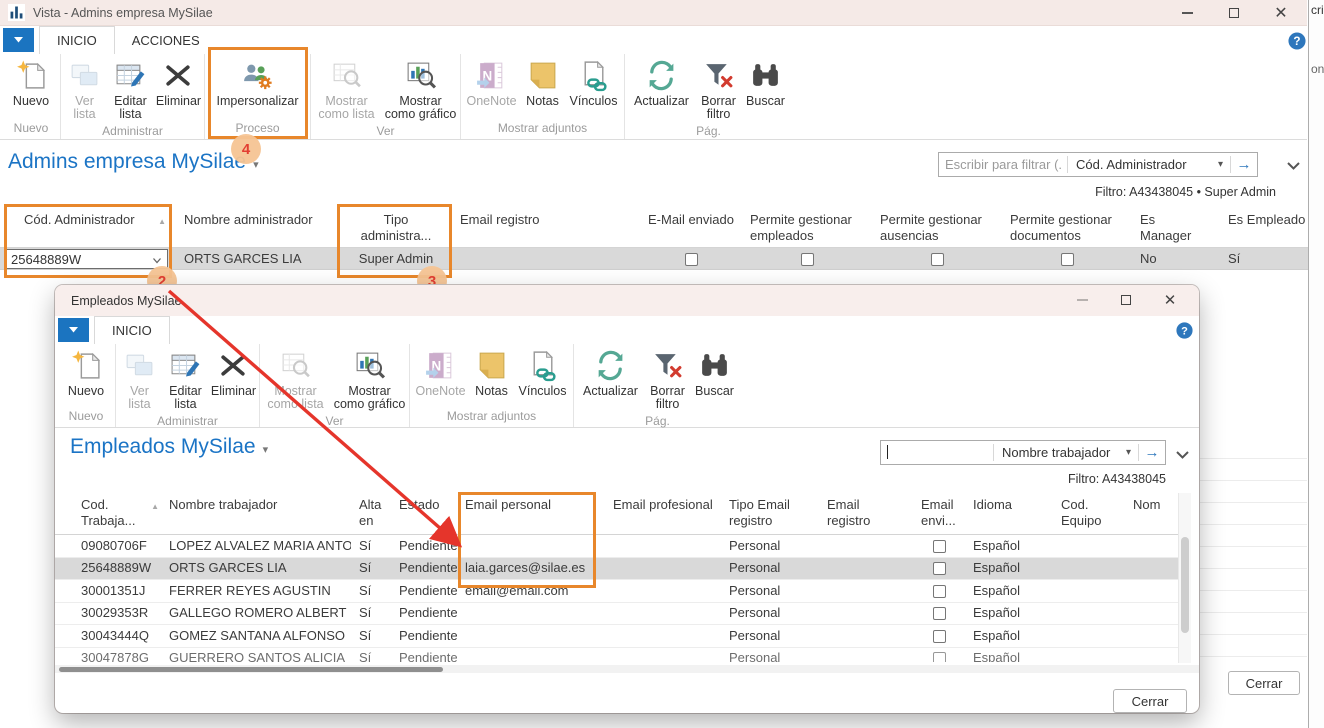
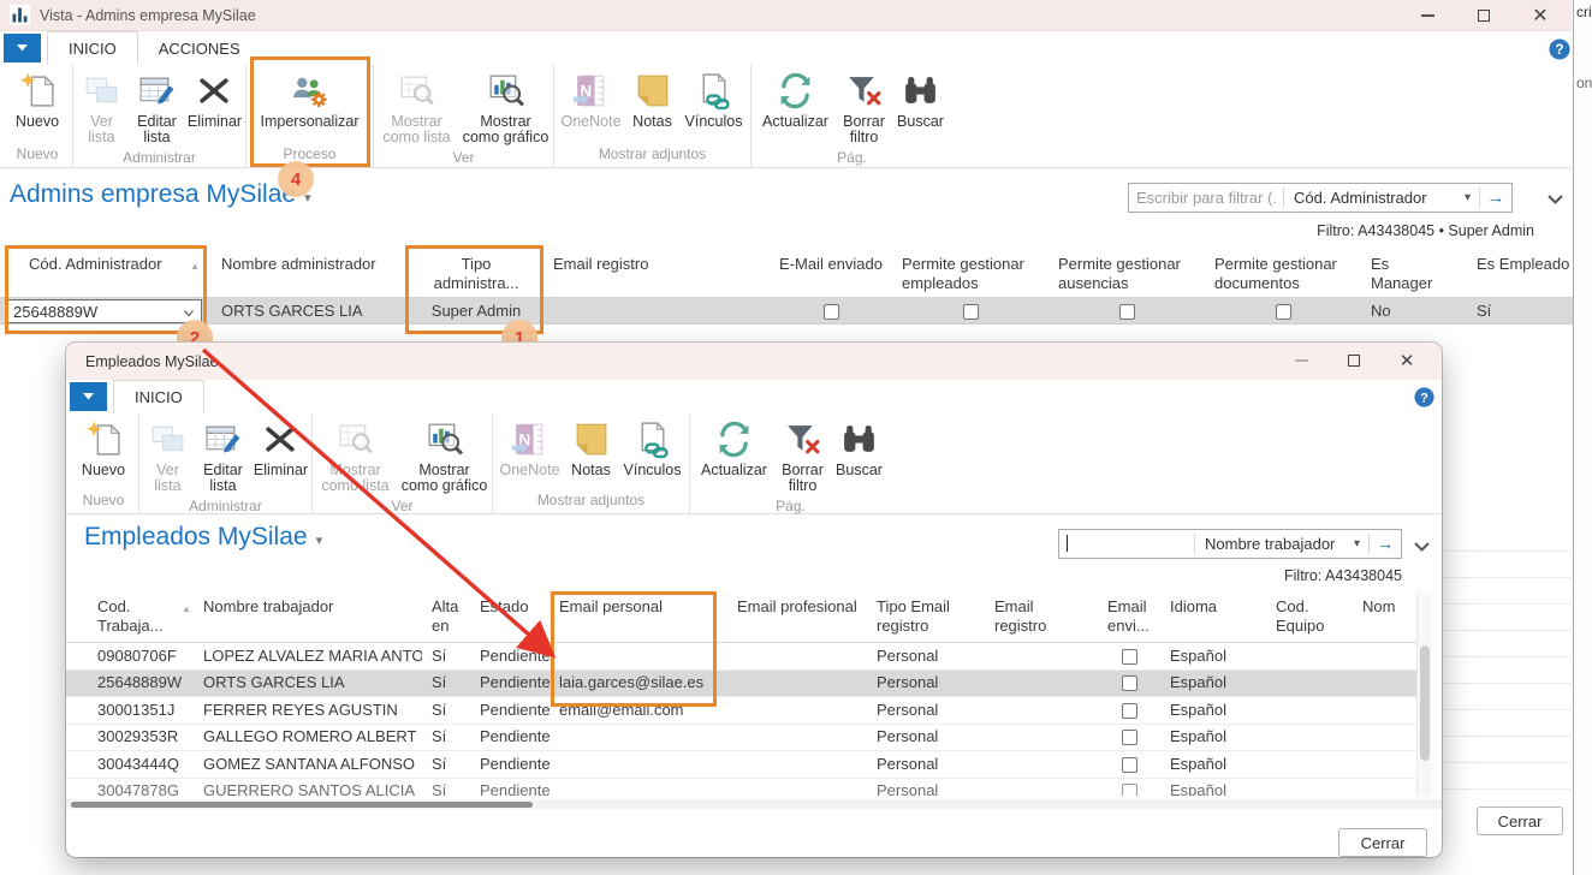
  Vista - Admins empresa MySilae
  ✕
  INICIO
  ACCIONES
  ?
  Nuevo
  Nuevo
  Ver lista
  Editar lista
  Eliminar
  Administrar
  Impersonalizar
  Proceso
  Mostrar como lista
  Mostrar como gráfico
  Ver
  N
  OneNote
  Notas
  Vínculos
  Mostrar adjuntos
  Actualizar
  Borrar filtro
  Buscar
  Pág.
  Admins empresa MySila ▾
  Escribir para filtrar (.
  Cód. Administrador
  ▾
  →
  Filtro: A43438045 • Super Admin
  Cód. Administrador
  ▲
  Nombre administrador
  Tipo administra...
  Email registro
  E-Mail enviado
  Permite gestionar empleados
  Permite gestionar ausencias
  Permite gestionar documentos
  Es Manager
  Es Empleado
  ORTS GARCES LIA
  Super Admin
  No
  Sí
  25648889W
  Cerrar
  cri
  4
  2
- 3
+ 1
  Empleados MySila
  ✕
  INICIO
  ?
  Nuevo
  Nuevo
  Ver lista
  Editar lista
  Eliminar
  Administrar
  Mostrar como lista
  Mostrar como gráfico
  Ver
  N
  OneNote
  Notas
  Vínculos
  Mostrar adjuntos
  Actualizar
  Borrar filtro
  Buscar
  Pág.
  Empleados MySilae ▾
  Nombre trabajador
  ▾
  →
  Filtro: A43438045
  Cod. Trabaja...
  ▲
  Nombre trabajador
  Etado
  Email personal
  Email profesional
  Tipo Email registro
  Email registro
  Email envi...
  Idioma
  Cod. Equipo
  Nom
  09080706F
  LOPEZ ALVALEZ MARIA ANTO
  Sí
  Pendiente
  Personal
  Español
  25648889W
  ORTS GARCES LIA
  Sí
  Pendiente
  laia.garces@silae.es
  Personal
  Español
  30001351J
  FERRER REYES AGUSTIN
  Sí
  Pendiente
  email@email.com
  Personal
  Español
  30029353R
  GALLEGO ROMERO ALBERT
  Sí
  Pendiente
  Personal
  Español
  30043444Q
  GOMEZ SANTANA ALFONSO
  Sí
  Pendiente
  Personal
  Español
  30047878G
  GUERRERO SANTOS ALICIA
  Sí
  Pendiente
  Personal
  Español
  Cerrar
